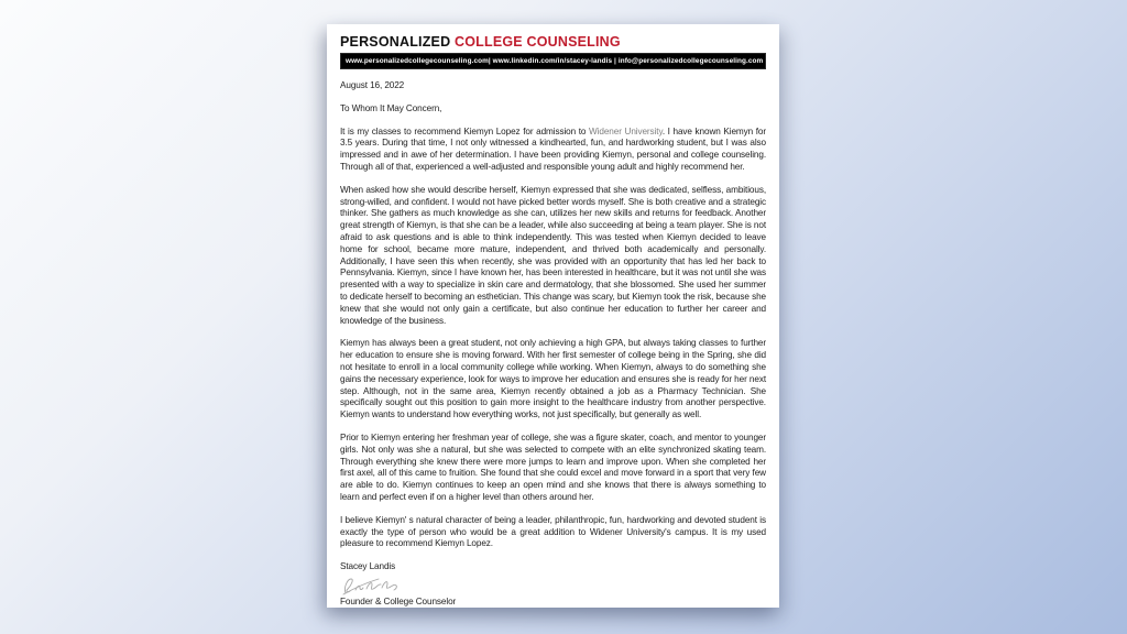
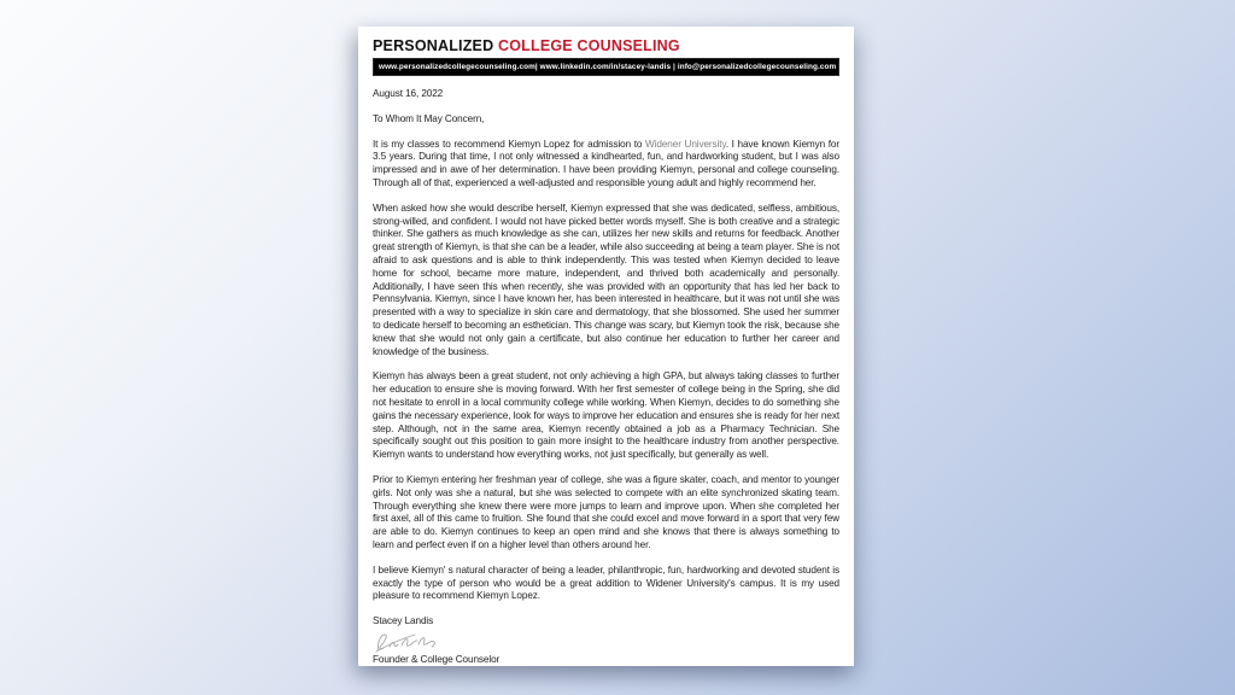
  PERSONALIZED COLLEGE COUNSELING
  August 16, 2022
  To Whom It May Concern,
  It is my classes to recommend Kiemyn Lopez for admission to Widener University. I have known Kiemyn for 3.5 years. During that time, I not only witnessed a kindhearted, fun, and hardworking student, but I was also impressed and in awe of her determination. I have been providing Kiemyn, personal and college counseling. Through all of that, experienced a well-adjusted and responsible young adult and highly recommend her.
  When asked how she would describe herself, Kiemyn expressed that she was dedicated, selfless, ambitious, strong-willed, and confident. I would not have picked better words myself. She is both creative and a strategic thinker. She gathers as much knowledge as she can, utilizes her new skills and returns for feedback. Another great strength of Kiemyn, is that she can be a leader, while also succeeding at being a team player. She is not afraid to ask questions and is able to think independently. This was tested when Kiemyn decided to leave home for school, became more mature, independent, and thrived both academically and personally. Additionally, I have seen this when recently, she was provided with an opportunity that has led her back to Pennsylvania. Kiemyn, since I have known her, has been interested in healthcare, but it was not until she was presented with a way to specialize in skin care and dermatology, that she blossomed. She used her summer to dedicate herself to becoming an esthetician. This change was scary, but Kiemyn took the risk, because she knew that she would not only gain a certificate, but also continue her education to further her career and knowledge of the business.
- Kiemyn has always been a great student, not only achieving a high GPA, but always taking classes to further her education to ensure she is moving forward. With her first semester of college being in the Spring, she did not hesitate to enroll in a local community college while working. When Kiemyn, always to do something she gains the necessary experience, look for ways to improve her education and ensures she is ready for her next step. Although, not in the same area, Kiemyn recently obtained a job as a Pharmacy Technician. She specifically sought out this position to gain more insight to the healthcare industry from another perspective. Kiemyn wants to understand how everything works, not just specifically, but generally as well.
+ Kiemyn has always been a great student, not only achieving a high GPA, but always taking classes to further her education to ensure she is moving forward. With her first semester of college being in the Spring, she did not hesitate to enroll in a local community college while working. When Kiemyn, decides to do something she gains the necessary experience, look for ways to improve her education and ensures she is ready for her next step. Although, not in the same area, Kiemyn recently obtained a job as a Pharmacy Technician. She specifically sought out this position to gain more insight to the healthcare industry from another perspective. Kiemyn wants to understand how everything works, not just specifically, but generally as well.
  Prior to Kiemyn entering her freshman year of college, she was a figure skater, coach, and mentor to younger girls. Not only was she a natural, but she was selected to compete with an elite synchronized skating team. Through everything she knew there were more jumps to learn and improve upon. When she completed her first axel, all of this came to fruition. She found that she could excel and move forward in a sport that very few are able to do. Kiemyn continues to keep an open mind and she knows that there is always something to learn and perfect even if on a higher level than others around her.
  I believe Kiemyn' s natural character of being a leader, philanthropic, fun, hardworking and devoted student is exactly the type of person who would be a great addition to Widener University's campus. It is my used pleasure to recommend Kiemyn Lopez.
  Stacey Landis
  Founder & College Counselor
